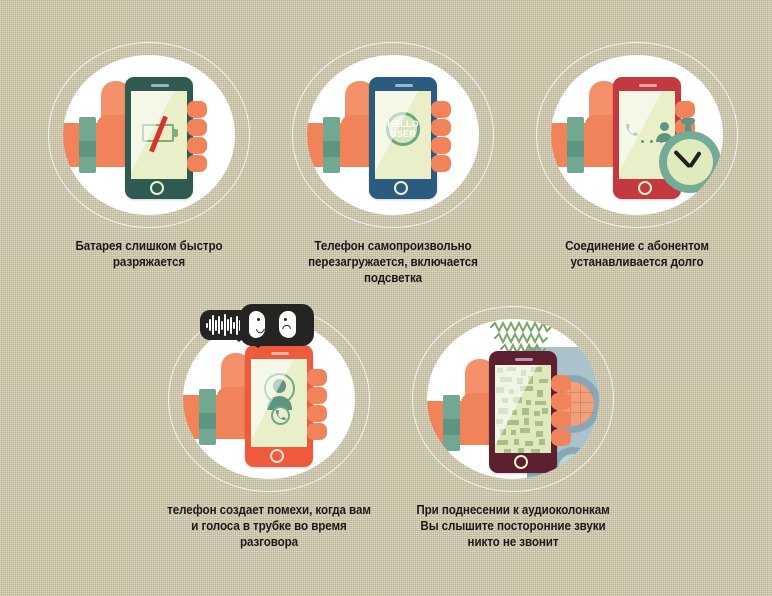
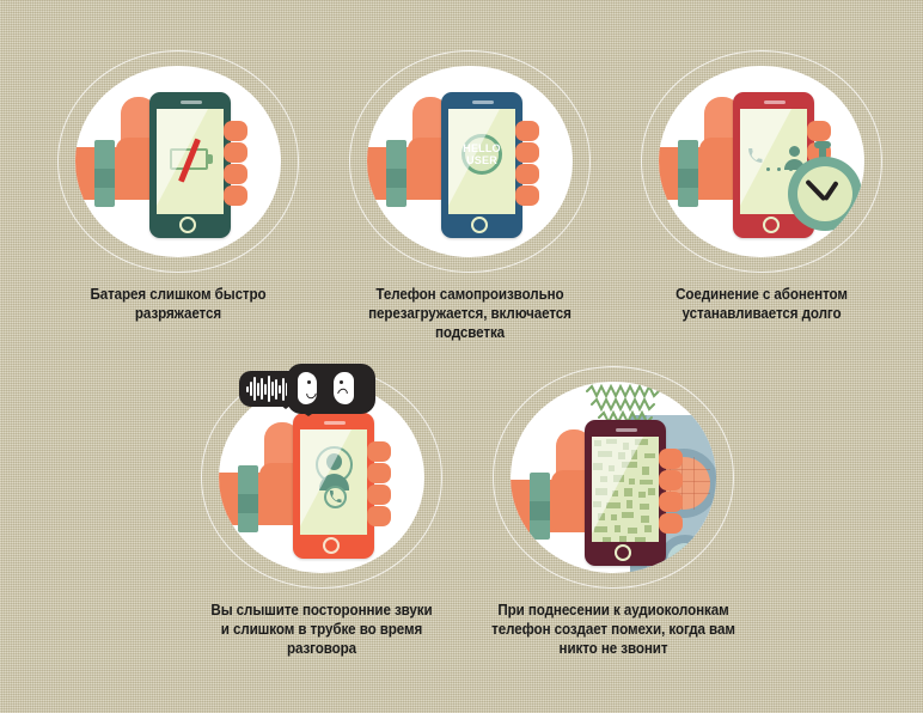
  Батарея слишком быстро
  разряжается
  Телефон самопроизвольно
  перезагружается, включается
  подсветка
  Соединение с абонентом
  устанавливается долго
- телефон создает помехи, когда вам
+ Вы слышите посторонние звуки
- и голоса в трубке во время
+ и слишком в трубке во время
  разговора
  При поднесении к аудиоколонкам
- Вы слышите посторонние звуки
+ телефон создает помехи, когда вам
  никто не звонит
